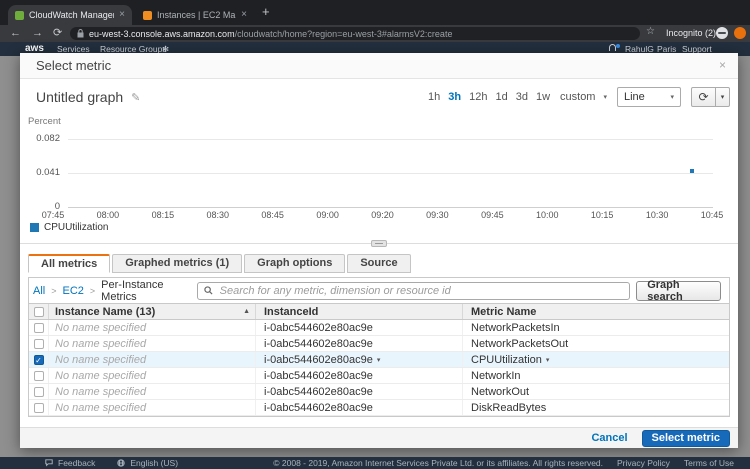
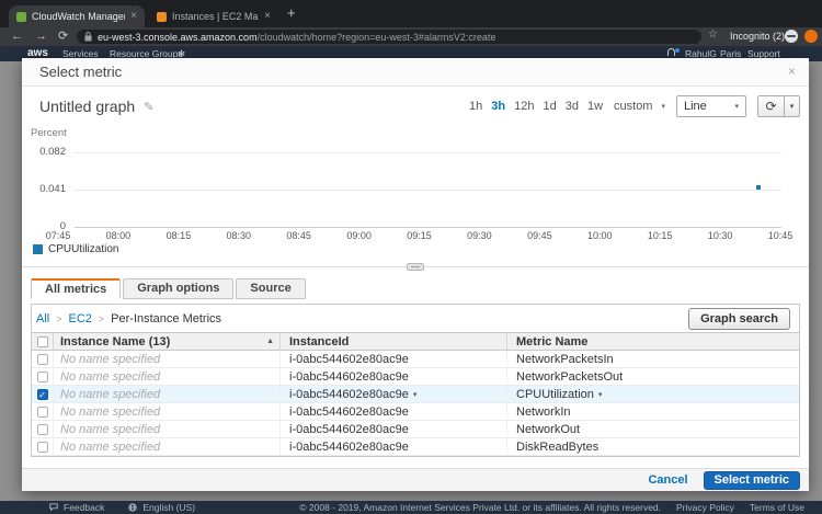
  ×
  ×
  +
  ←
  →
  ⟳
  eu-west-3.console.aws.amazon.com/cloudwatch/home?region=eu-west-3#alarmsV2:create
  ☆
  Incognito (2)
  aws
  Services
  Resource Groups
  ✻
  RahulG
  Paris
  Support
  Select metric
  ×
  Untitled graph
  ✎
  1h
  3h
  12h
  1d
  3d
  1w
  custom
  Line
  ⟳
  Percent
  0.082
  0.041
  0
  07:45
  08:00
  08:15
  08:30
  08:45
  09:00
- 09:20
+ 09:15
  09:30
  09:45
  10:00
  10:15
  10:30
  10:45
  CPUUtilization
  All metrics
- Graphed metrics (1)
  Graph options
  Source
  All
  >
  EC2
  >
  Per-Instance Metrics
- Search for any metric, dimension or resource id
  Graph search
  Instance Name (13)
  InstanceId
  Metric Name
  No name specified
  i-0abc544602e80ac9e
  NetworkPacketsIn
  No name specified
  i-0abc544602e80ac9e
  NetworkPacketsOut
  ✓
  No name specified
  i-0abc544602e80ac9e
  CPUUtilization
  No name specified
  i-0abc544602e80ac9e
  NetworkIn
  No name specified
  i-0abc544602e80ac9e
  NetworkOut
  No name specified
  i-0abc544602e80ac9e
  DiskReadBytes
  Cancel
  Select metric
  Feedback
  English (US)
  © 2008 - 2019, Amazon Internet Services Private Ltd. or its affiliates. All rights reserved.
  Privacy Policy
  Terms of Use
